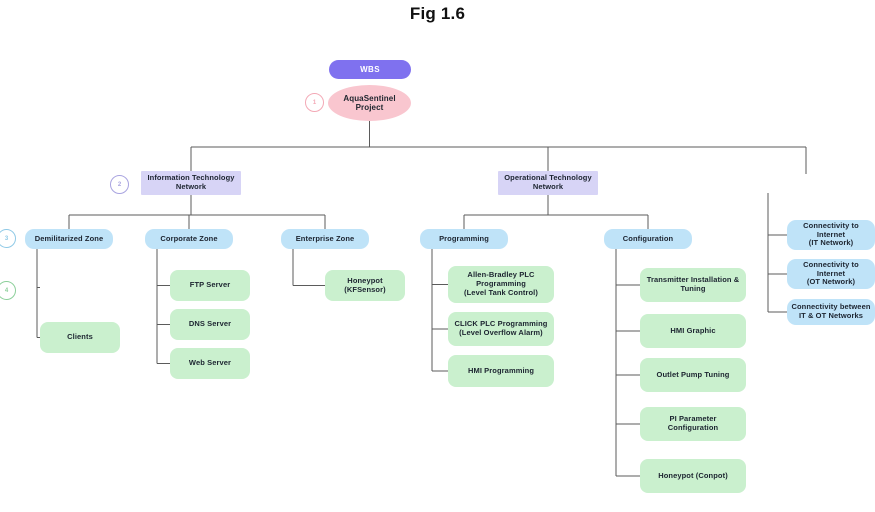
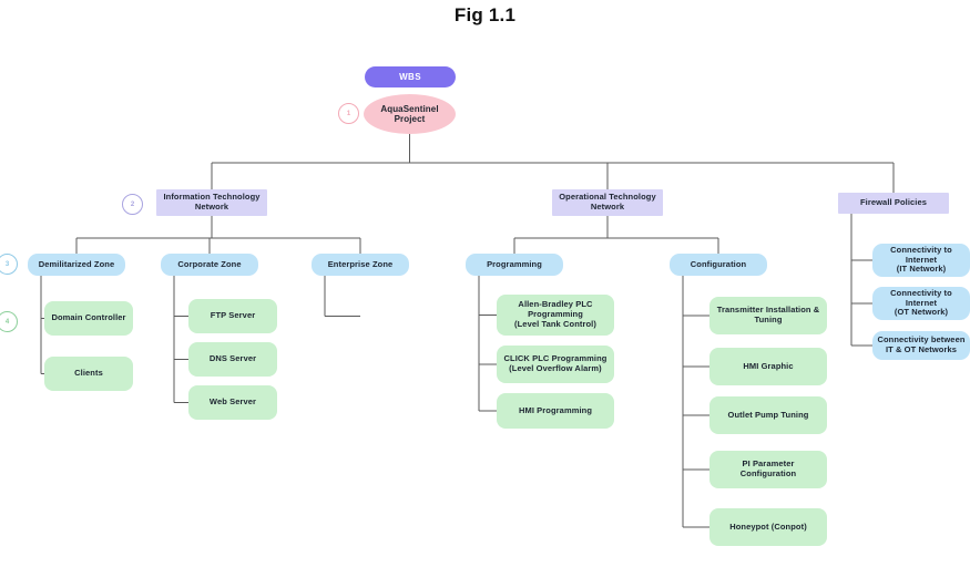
- Fig 1.6
+ Fig 1.1
  WBS
  AquaSentinel
  Project
  Information Technology
  Network
  Operational Technology
  Network
+ Firewall Policies
  Demilitarized Zone
  Corporate Zone
  Enterprise Zone
  Programming
  Configuration
  Connectivity to
  Internet
  (IT Network)
  Connectivity to
  Internet
  (OT Network)
  Connectivity between
  IT & OT Networks
+ Domain Controller
  Clients
  FTP Server
  DNS Server
  Web Server
- Honeypot
- (KFSensor)
  Allen-Bradley PLC
  Programming
  (Level Tank Control)
  CLICK PLC Programming
  (Level Overflow Alarm)
  HMI Programming
  Transmitter Installation &
  Tuning
  HMI Graphic
  Outlet Pump Tuning
  PI Parameter Configuration
  Honeypot (Conpot)
